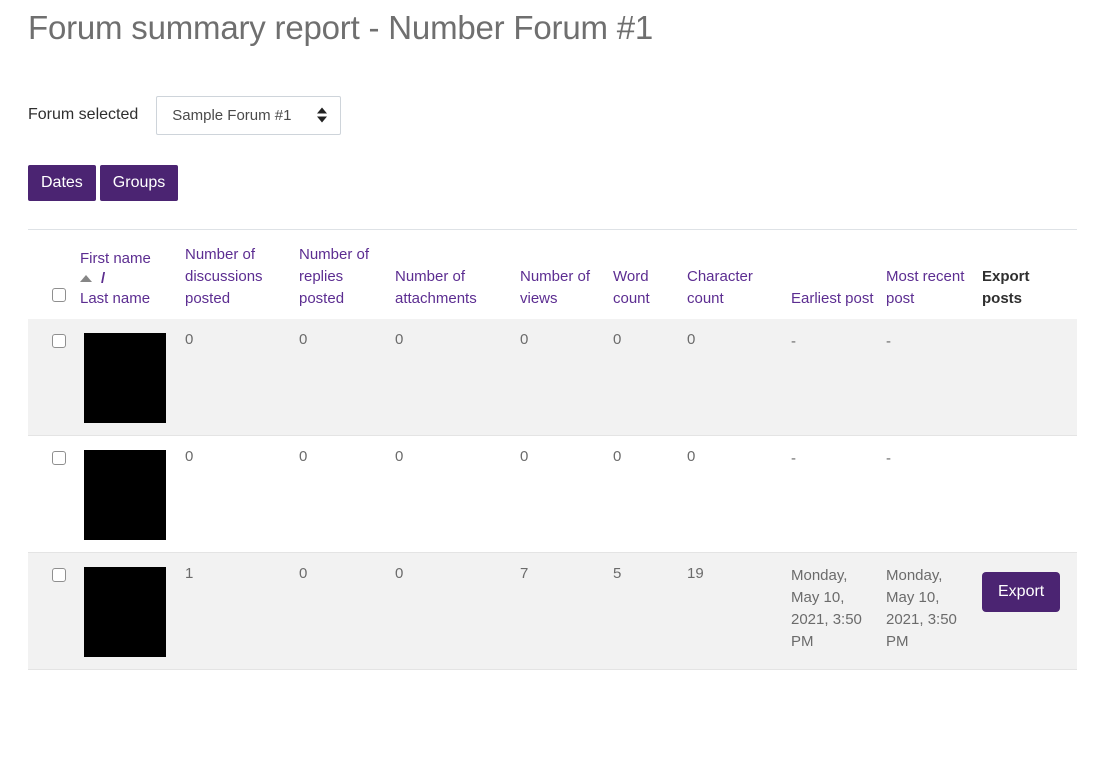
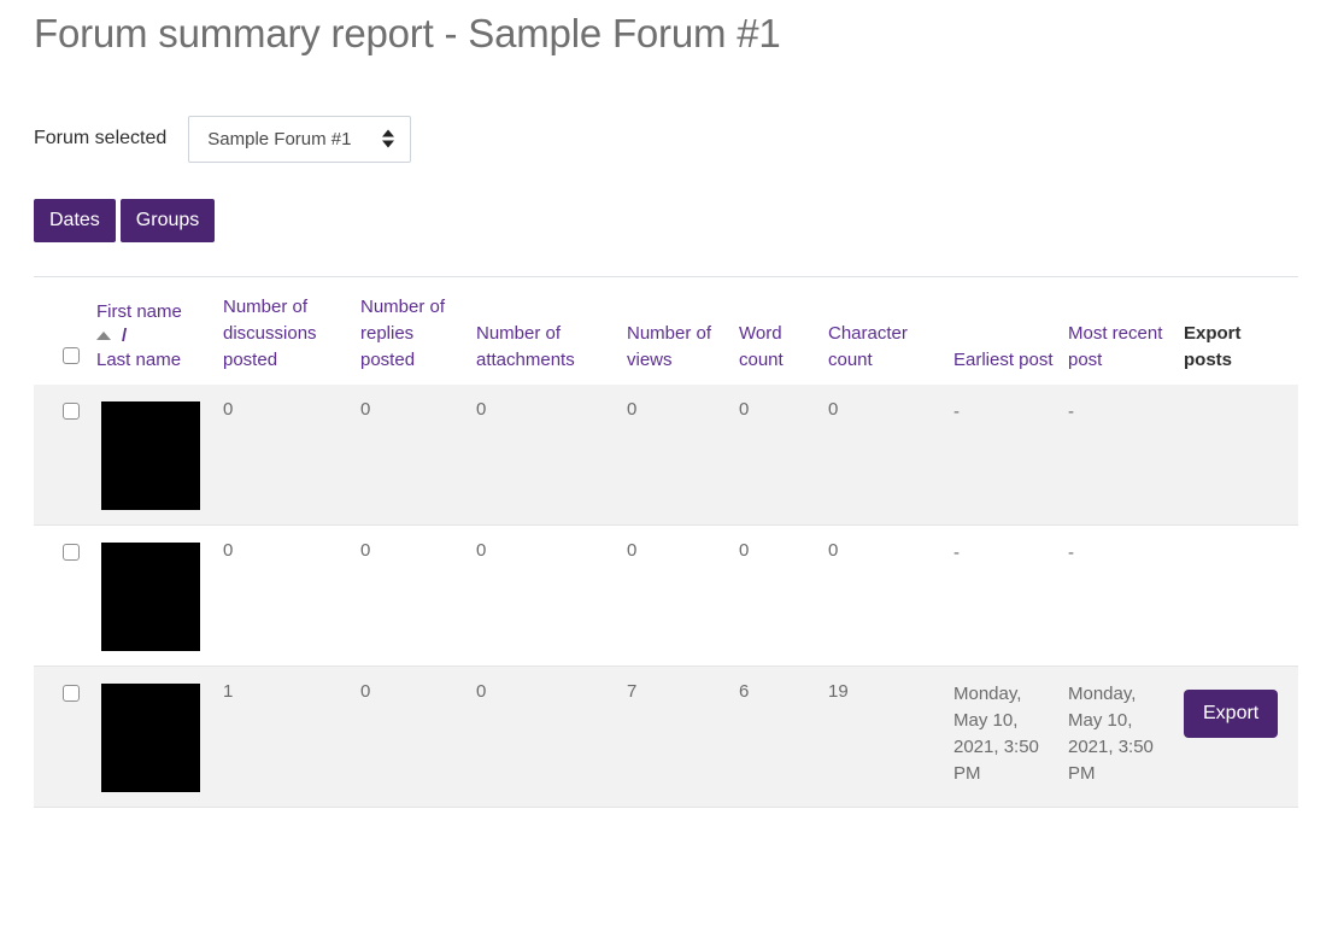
- Forum summary report - Number Forum #1
+ Forum summary report - Sample Forum #1
  Forum selected
  Sample Forum #1
  Dates
  Groups
  	First name / Last name	Number of discussions posted	Number of replies posted	Number of attachments	Number of views	Word count	Character count	Earliest post	Most recent post	Export posts
  		0	0	0	0	0	0	-	-
  		0	0	0	0	0	0	-	-
- 		1	0	0	7	5	19	Monday, May 10, 2021, 3:50 PM	Monday, May 10, 2021, 3:50 PM	Export
+ 		1	0	0	7	6	19	Monday, May 10, 2021, 3:50 PM	Monday, May 10, 2021, 3:50 PM	Export
